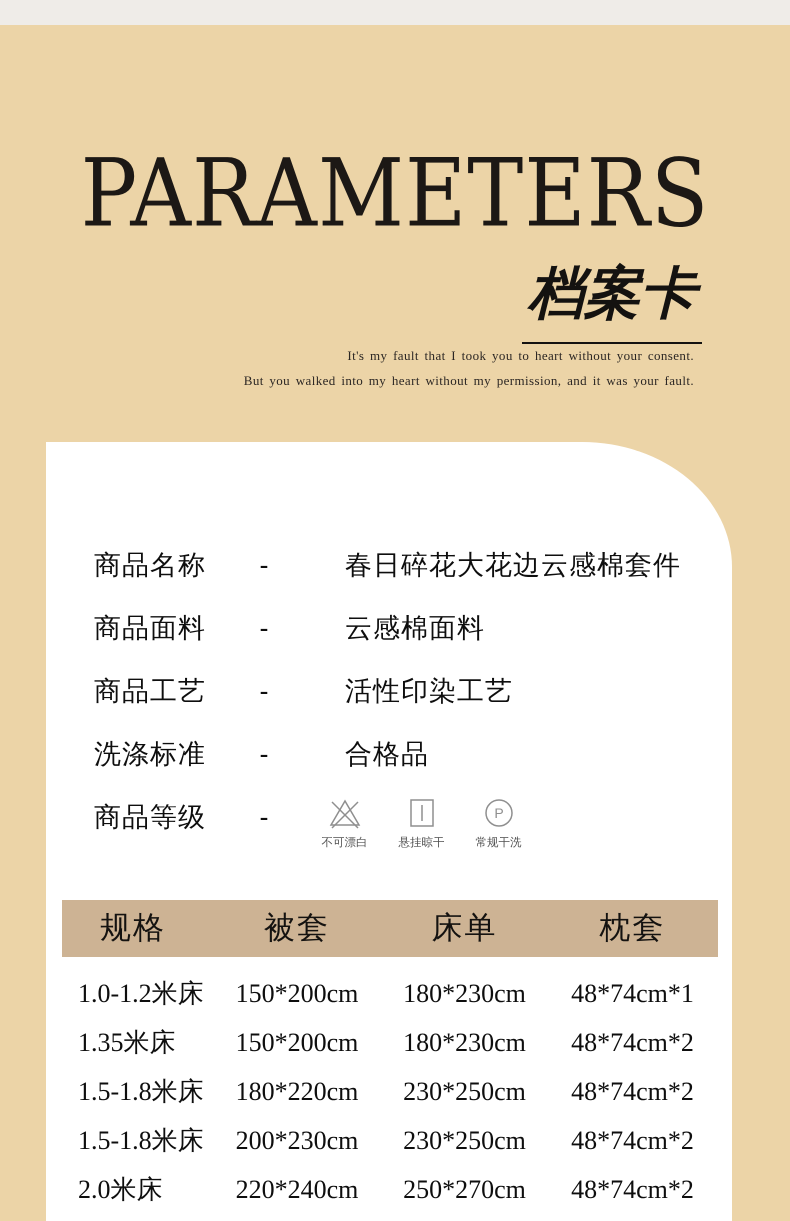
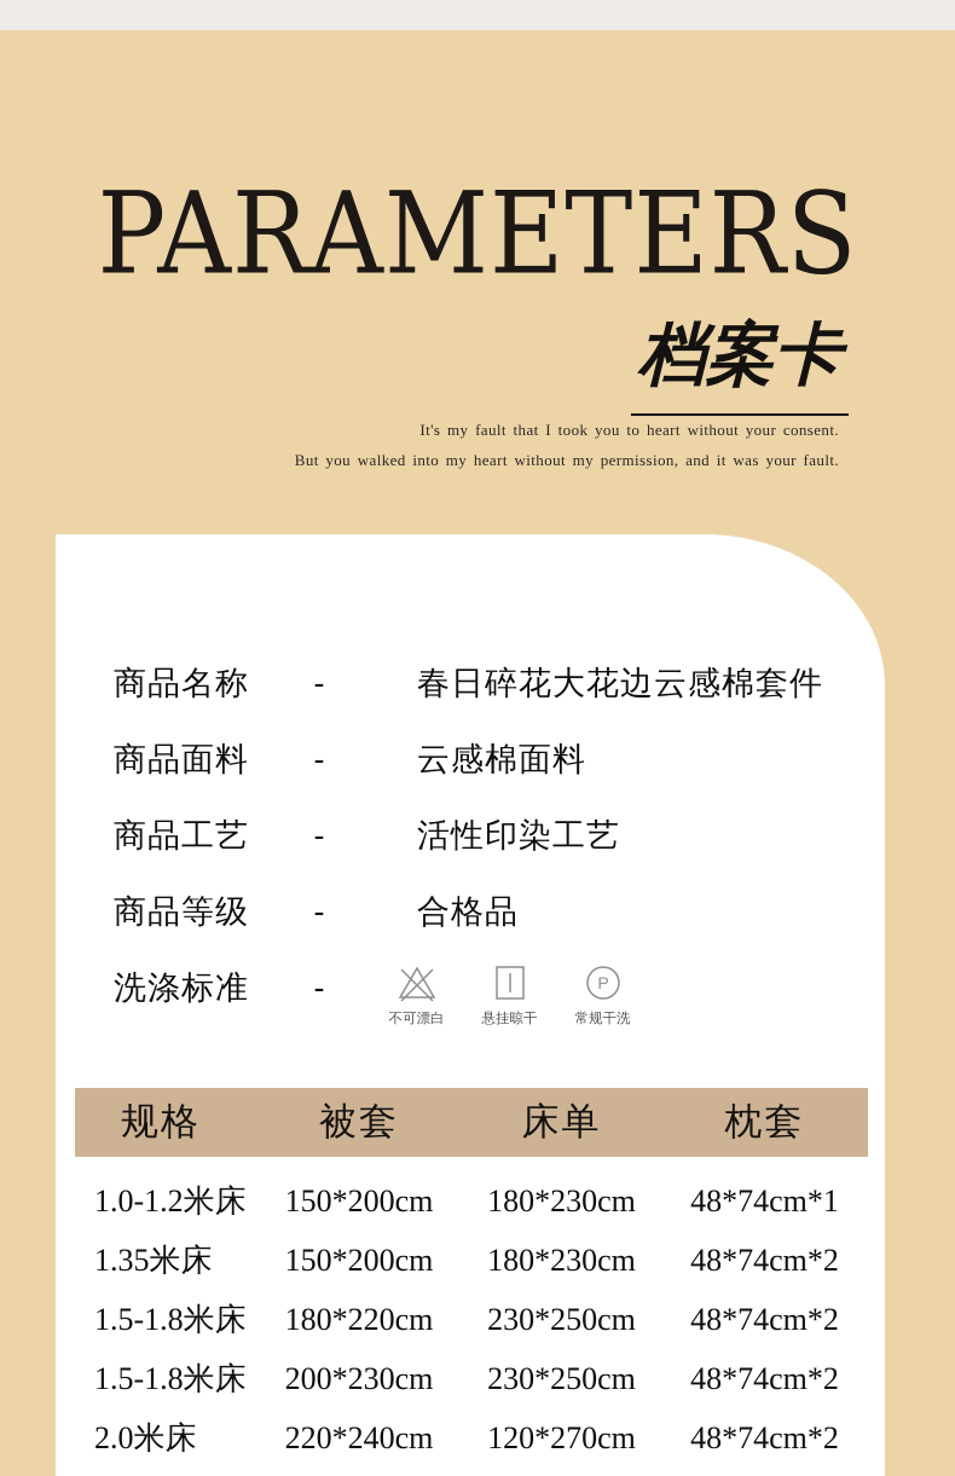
  PARAMETERS
  档案卡
  It's my fault that I took you to heart without your consent.
  But you walked into my heart without my permission, and it was your fault.
  商品名称
  -
  春日碎花大花边云感棉套件
  商品面料
  -
  云感棉面料
  商品工艺
  -
  活性印染工艺
- 洗涤标准
+ 商品等级
  -
  合格品
- 商品等级
+ 洗涤标准
  -
  不可漂白
  悬挂晾干
  P
  常规干洗
  规格
  被套
  床单
  枕套
  1.0-1.2米床
  150*200cm
  180*230cm
  48*74cm*1
  1.35米床
  150*200cm
  180*230cm
  48*74cm*2
  1.5-1.8米床
  180*220cm
  230*250cm
  48*74cm*2
  1.5-1.8米床
  200*230cm
  230*250cm
  48*74cm*2
  2.0米床
  220*240cm
- 250*270cm
+ 120*270cm
  48*74cm*2
